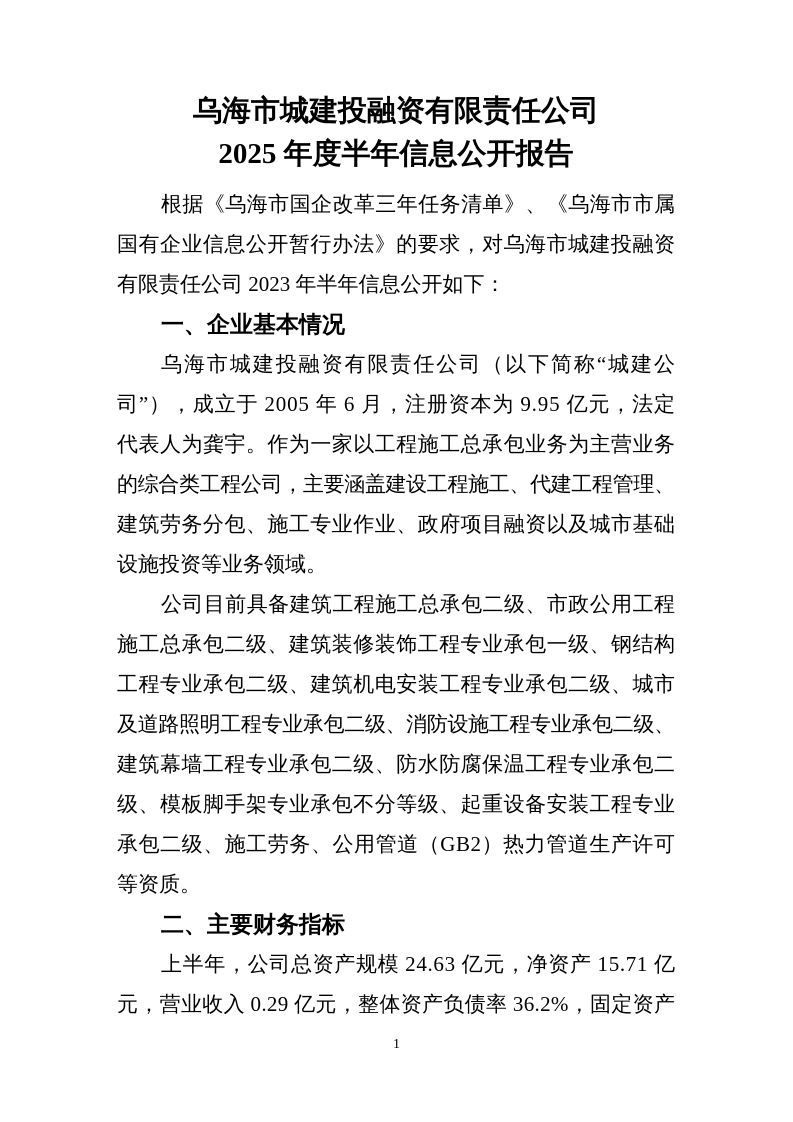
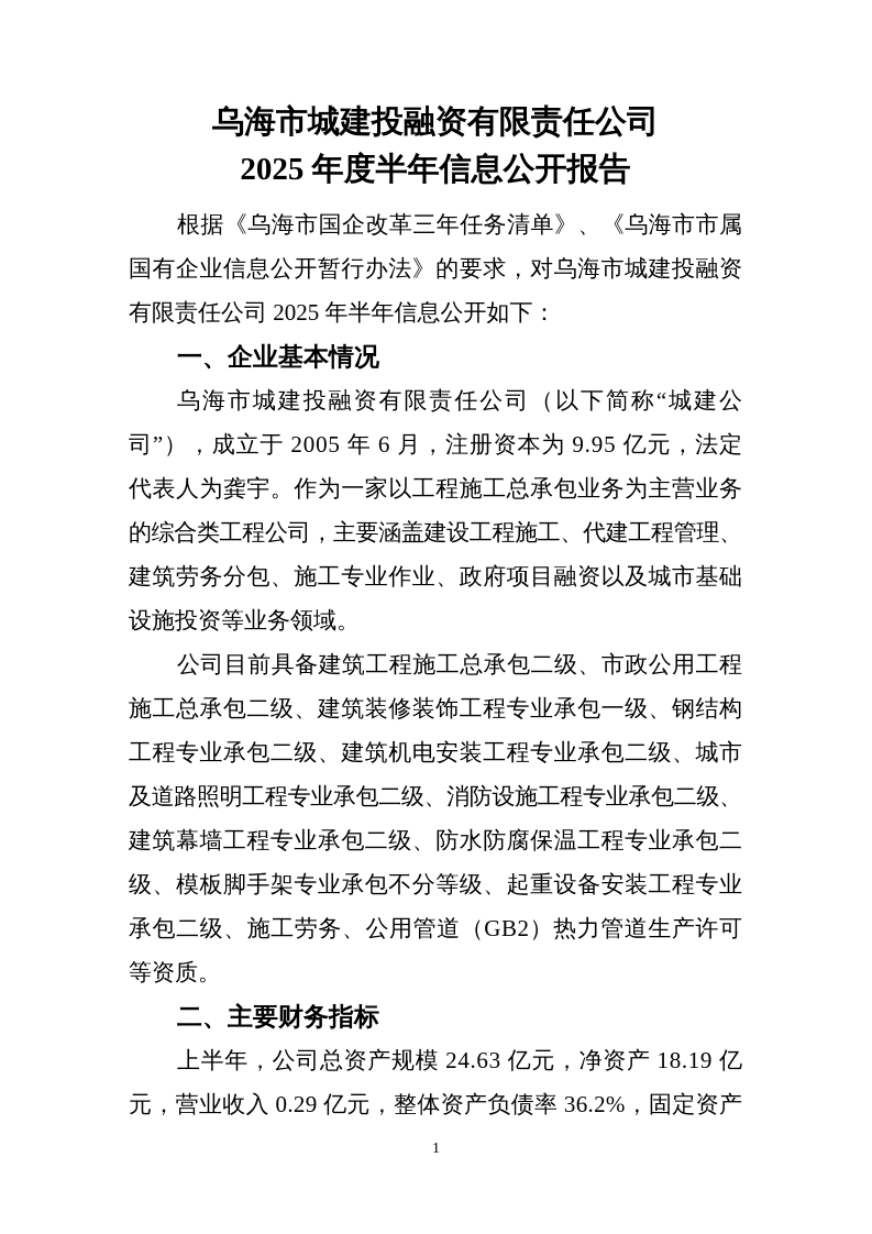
  乌海市城建投融资有限责任公司
  2025 年度半年信息公开报告
  根据《乌海市国企改革三年任务清单》、《乌海市市属
  国有企业信息公开暂行办法》的要求，对乌海市城建投融资
- 有限责任公司 2023 年半年信息公开如下：
+ 有限责任公司 2025 年半年信息公开如下：
  一、企业基本情况
  乌海市城建投融资有限责任公司（以下简称“城建公
  司”），成立于 2005 年 6 月，注册资本为 9.95 亿元，法定
  代表人为龚宇。作为一家以工程施工总承包业务为主营业务
  的综合类工程公司，主要涵盖建设工程施工、代建工程管理、
  建筑劳务分包、施工专业作业、政府项目融资以及城市基础
  设施投资等业务领域。
  公司目前具备建筑工程施工总承包二级、市政公用工程
  施工总承包二级、建筑装修装饰工程专业承包一级、钢结构
  工程专业承包二级、建筑机电安装工程专业承包二级、城市
  及道路照明工程专业承包二级、消防设施工程专业承包二级、
  建筑幕墙工程专业承包二级、防水防腐保温工程专业承包二
  级、模板脚手架专业承包不分等级、起重设备安装工程专业
  承包二级、施工劳务、公用管道（GB2）热力管道生产许可
  等资质。
  二、主要财务指标
- 上半年，公司总资产规模 24.63 亿元，净资产 15.71 亿
+ 上半年，公司总资产规模 24.63 亿元，净资产 18.19 亿
  元，营业收入 0.29 亿元，整体资产负债率 36.2%，固定资产
  1
